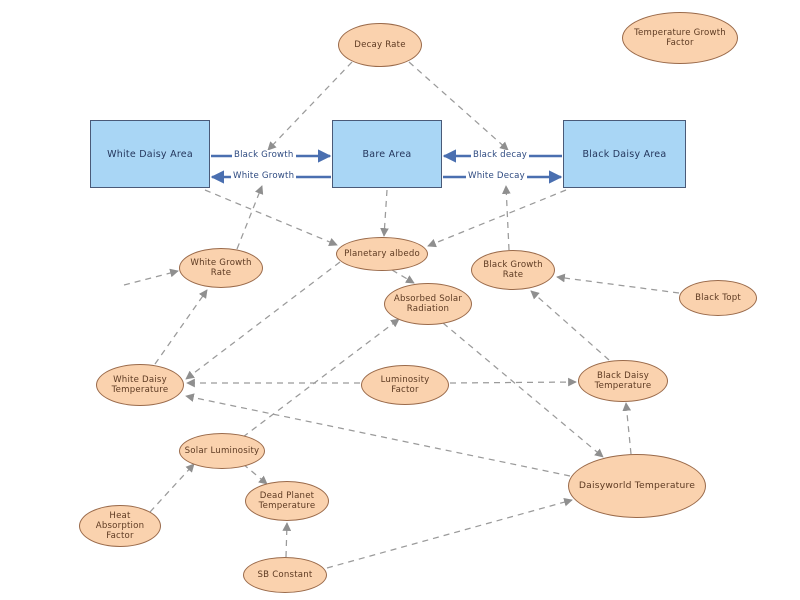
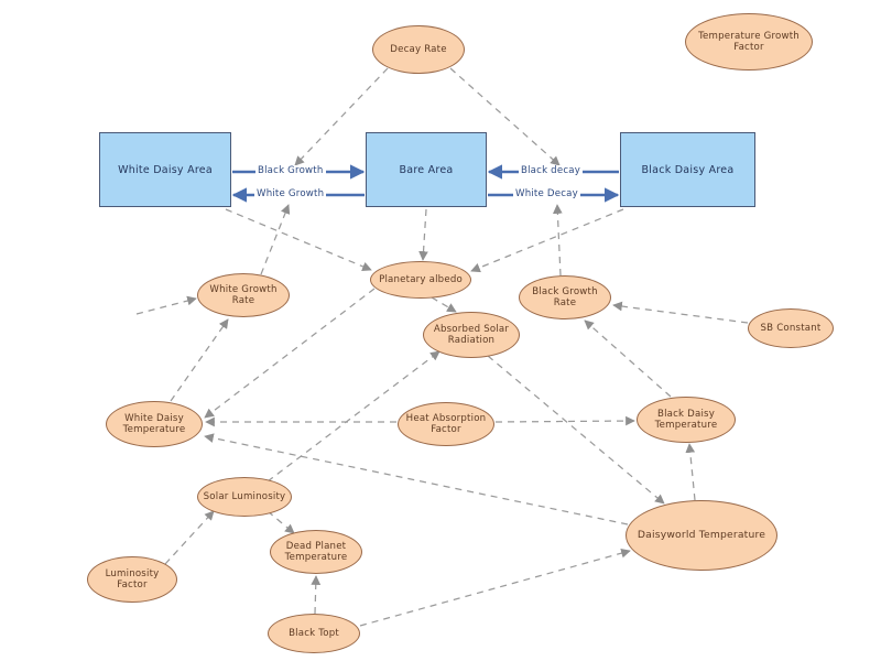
  White Daisy Area
  Bare Area
  Black Daisy Area
  Decay Rate
  Temperature Growth Factor
  Planetary albedo
  White Growth Rate
  Black Growth Rate
- Black Topt
+ SB Constant
  Absorbed Solar Radiation
  White Daisy Temperature
- Luminosity Factor
+ Heat Absorption Factor
  Black Daisy Temperature
  Solar Luminosity
  Dead Planet Temperature
- Heat Absorption Factor
+ Luminosity Factor
- SB Constant
+ Black Topt
  Daisyworld Temperature
  Black Growth
  White Growth
  Black decay
  White Decay
